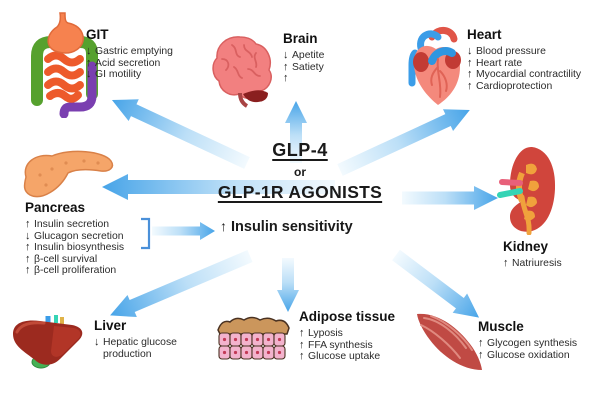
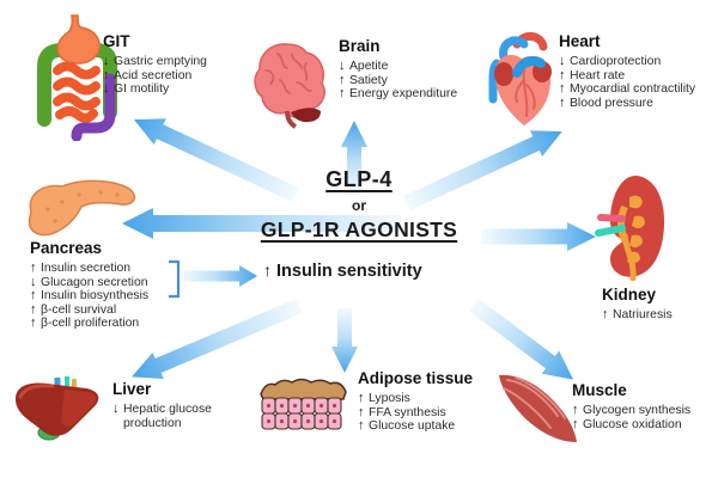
  GLP-4
  or
  GLP-1R AGONISTS
  ↑ Insulin sensitivity
  GIT
  ↓
  Gastric emptying
  ↑
  Acid secretion
  ↓
  GI motility
  Brain
  ↓
  Apetite
  ↑
  Satiety
  ↑
+ Energy expenditure
  Heart
  ↓
- Blood pressure
+ Cardioprotection
  ↑
  Heart rate
  ↑
  Myocardial contractility
  ↑
- Cardioprotection
+ Blood pressure
  Pancreas
  ↑
  Insulin secretion
  ↓
  Glucagon secretion
  ↑
  Insulin biosynthesis
  ↑
  β-cell survival
  ↑
  β-cell proliferation
  Kidney
  ↑
  Natriuresis
  Liver
  ↓
  Hepatic glucose production
  Adipose tissue
  ↑
  Lyposis
  ↑
  FFA synthesis
  ↑
  Glucose uptake
  Muscle
  ↑
  Glycogen synthesis
  ↑
  Glucose oxidation
